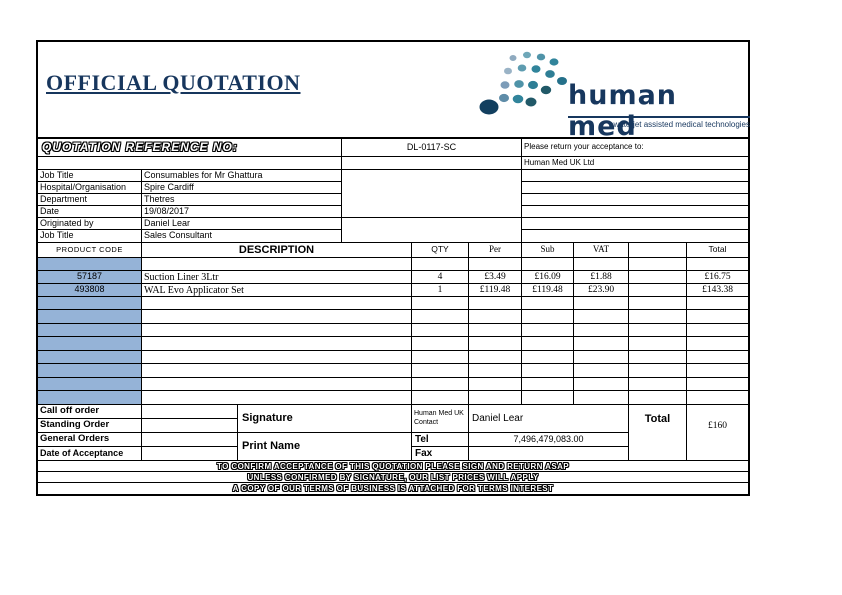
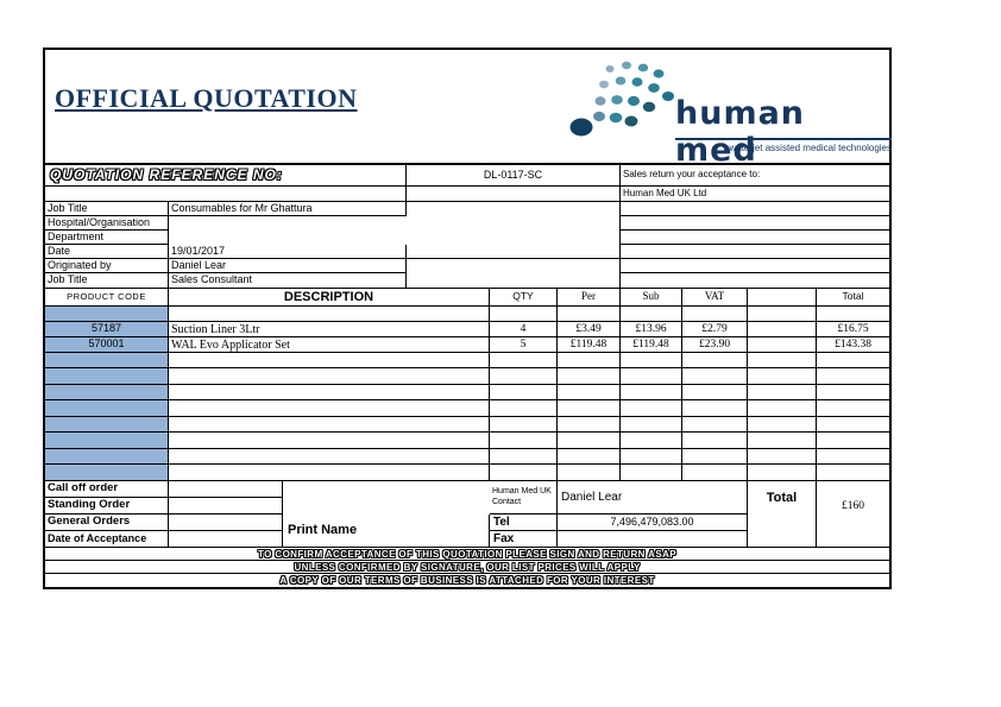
  OFFICIAL QUOTATION
  human med
  waterjet assisted medical technologies
  QUOTATION REFERENCE NO:
  DL-0117-SC
- Please return your acceptance to:
+ Sales return your acceptance to:
  Human Med UK Ltd
  Job Title
  Consumables for Mr Ghattura
  Hospital/Organisation
- Spire Cardiff
  Department
- Thetres
  Date
- 19/08/2017
+ 19/01/2017
  Originated by
  Daniel Lear
  Job Title
  Sales Consultant
  PRODUCT CODE
  DESCRIPTION
  QTY
  Per
  Sub
  VAT
  Total
  57187
  Suction Liner 3Ltr
  4
  £3.49
- £16.09
+ £13.96
- £1.88
+ £2.79
  £16.75
- 493808
+ 570001
  WAL Evo Applicator Set
- 1
+ 5
  £119.48
  £119.48
  £23.90
  £143.38
  Call off order
  Standing Order
  General Orders
  Date of Acceptance
- Signature
  Print Name
  Daniel Lear
  Tel
  7,496,479,083.00
  Fax
  Total
  £160
  TO CONFIRM ACCEPTANCE OF THIS QUOTATION PLEASE SIGN AND RETURN ASAP
  UNLESS CONFIRMED BY SIGNATURE, OUR LIST PRICES WILL APPLY
- A COPY OF OUR TERMS OF BUSINESS IS ATTACHED FOR TERMS INTEREST
+ A COPY OF OUR TERMS OF BUSINESS IS ATTACHED FOR YOUR INTEREST
